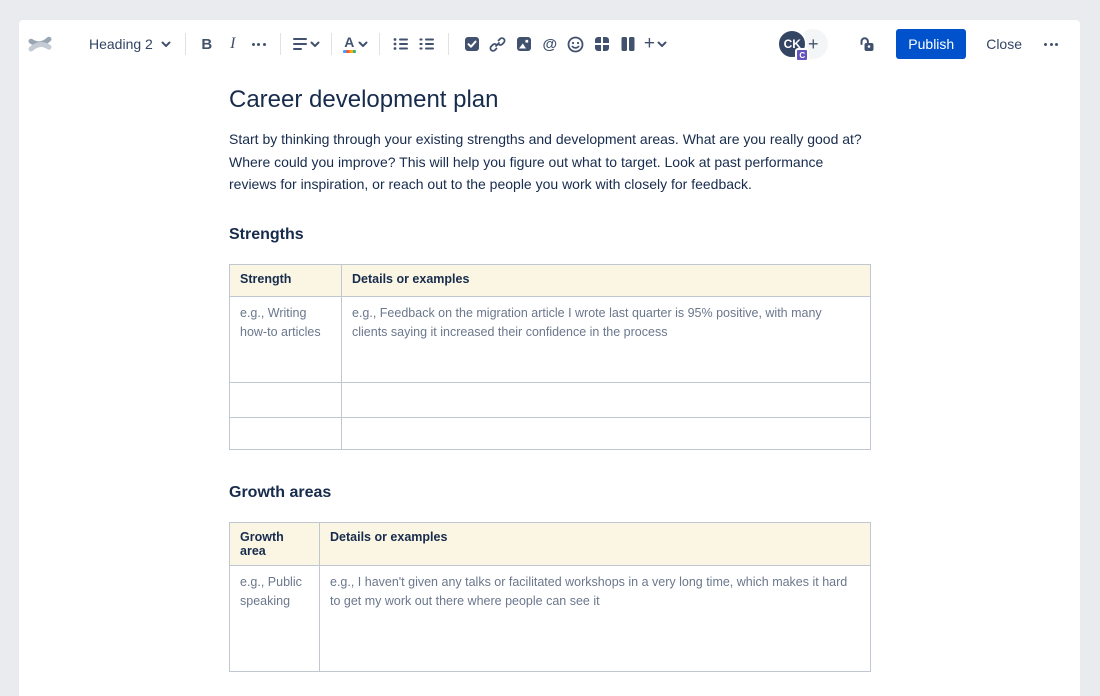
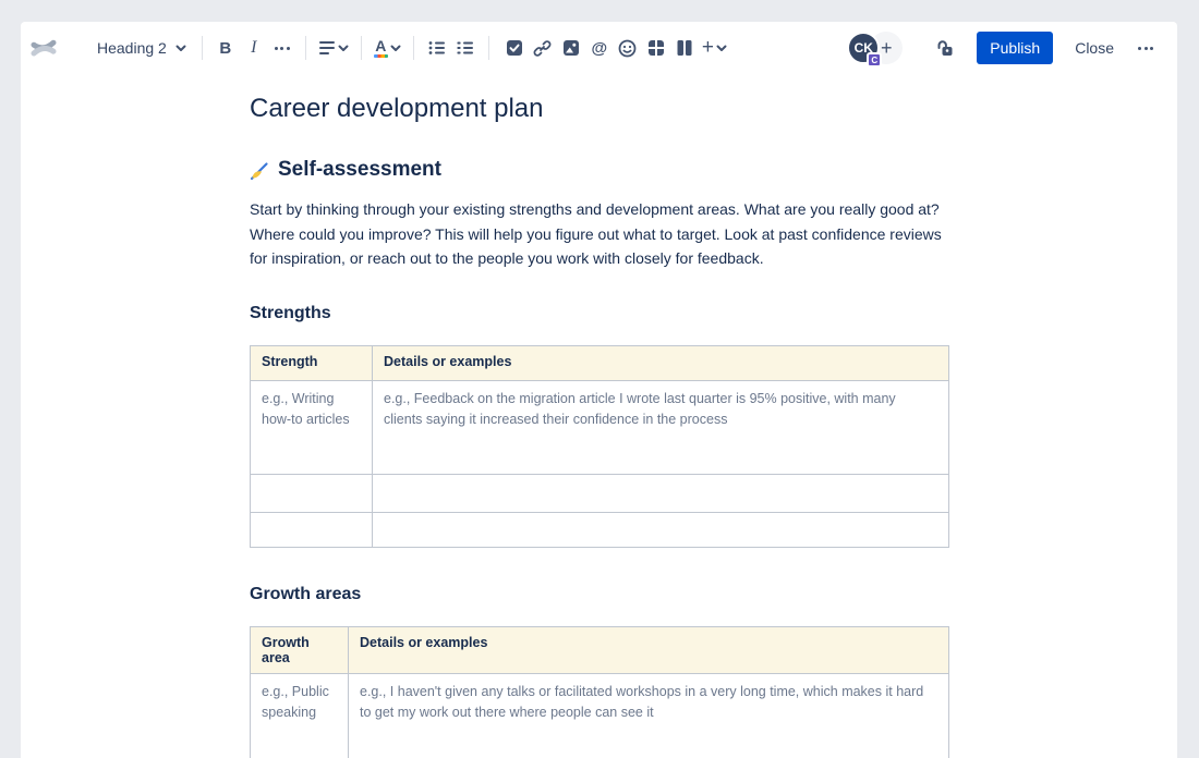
  Heading 2
  B
  I
  A
  @
  +
  CK
  C
  +
  Publish
  Close
  Career development plan
+ Self-assessment
- Start by thinking through your existing strengths and development areas. What are you really good at? Where could you improve? This will help you figure out what to target. Look at past performance reviews for inspiration, or reach out to the people you work with closely for feedback.
+ Start by thinking through your existing strengths and development areas. What are you really good at? Where could you improve? This will help you figure out what to target. Look at past confidence reviews for inspiration, or reach out to the people you work with closely for feedback.
  Strengths
  Strength	Details or examples
  e.g., Writing how-to articles	e.g., Feedback on the migration article I wrote last quarter is 95% positive, with many clients saying it increased their confidence in the process
  Growth areas
  Growth area	Details or examples
  e.g., Public speaking	e.g., I haven't given any talks or facilitated workshops in a very long time, which makes it hard to get my work out there where people can see it
